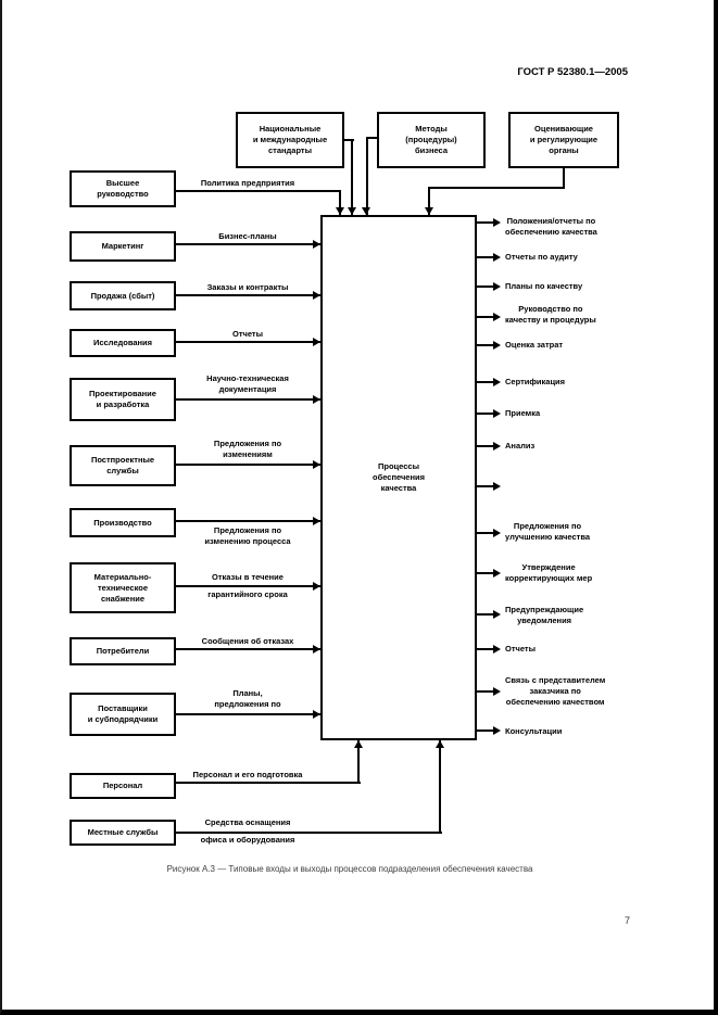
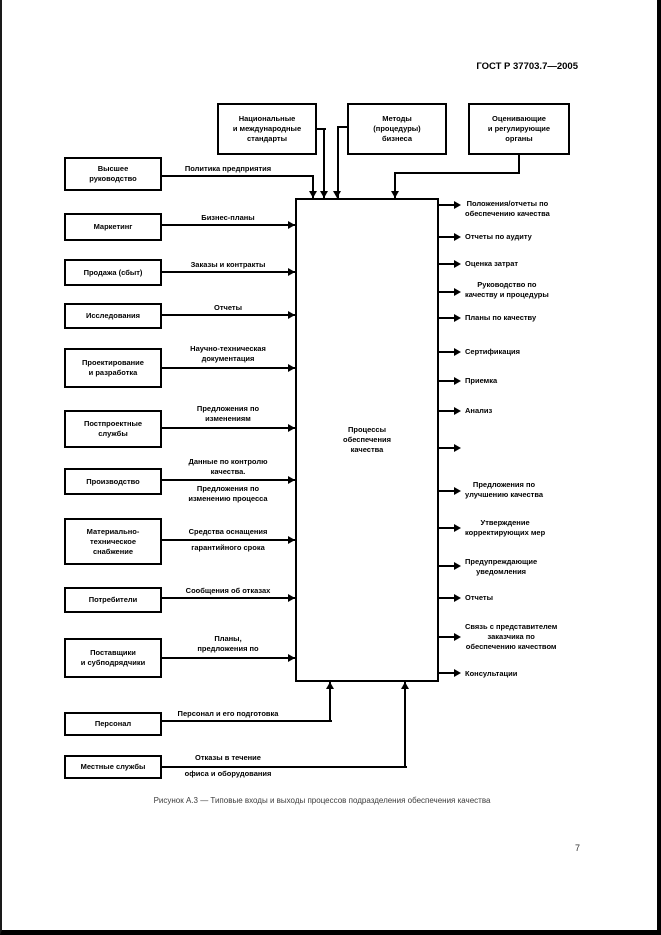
- ГОСТ Р 52380.1—2005
+ ГОСТ Р 37703.7—2005
  Национальные
  и международные
  стандарты
  Методы
  (процедуры)
  бизнеса
  Оценивающие
  и регулирующие
  органы
  Процессы
  обеспечения
  качества
  Высшее
  руководство
  Политика предприятия
  Маркетинг
  Бизнес-планы
  Продажа (сбыт)
  Заказы и контракты
  Исследования
  Отчеты
  Проектирование
  и разработка
  Научно-техническая
  документация
  Постпроектные
  службы
  Предложения по
  изменениям
  Производство
+ Данные по контролю
+ качества.
  Предложения по
  изменению процесса
  Материально-
  техническое
  снабжение
- Отказы в течение
+ Средства оснащения
  гарантийного срока
  Потребители
  Сообщения об отказах
  Поставщики
  и субподрядчики
  Планы,
  предложения по
  Персонал
  Персонал и его подготовка
  Местные службы
- Средства оснащения
+ Отказы в течение
  офиса и оборудования
  Положения/отчеты по
  обеспечению качества
  Отчеты по аудиту
- Планы по качеству
+ Оценка затрат
  Руководство по
  качеству и процедуры
- Оценка затрат
+ Планы по качеству
  Сертификация
  Приемка
  Анализ
  Предложения по
  улучшению качества
  Утверждение
  корректирующих мер
  Предупреждающие
  уведомления
  Отчеты
  Связь с представителем
  заказчика по
  обеспечению качеством
  Консультации
  Рисунок А.3 — Типовые входы и выходы процессов подразделения обеспечения качества
  7
